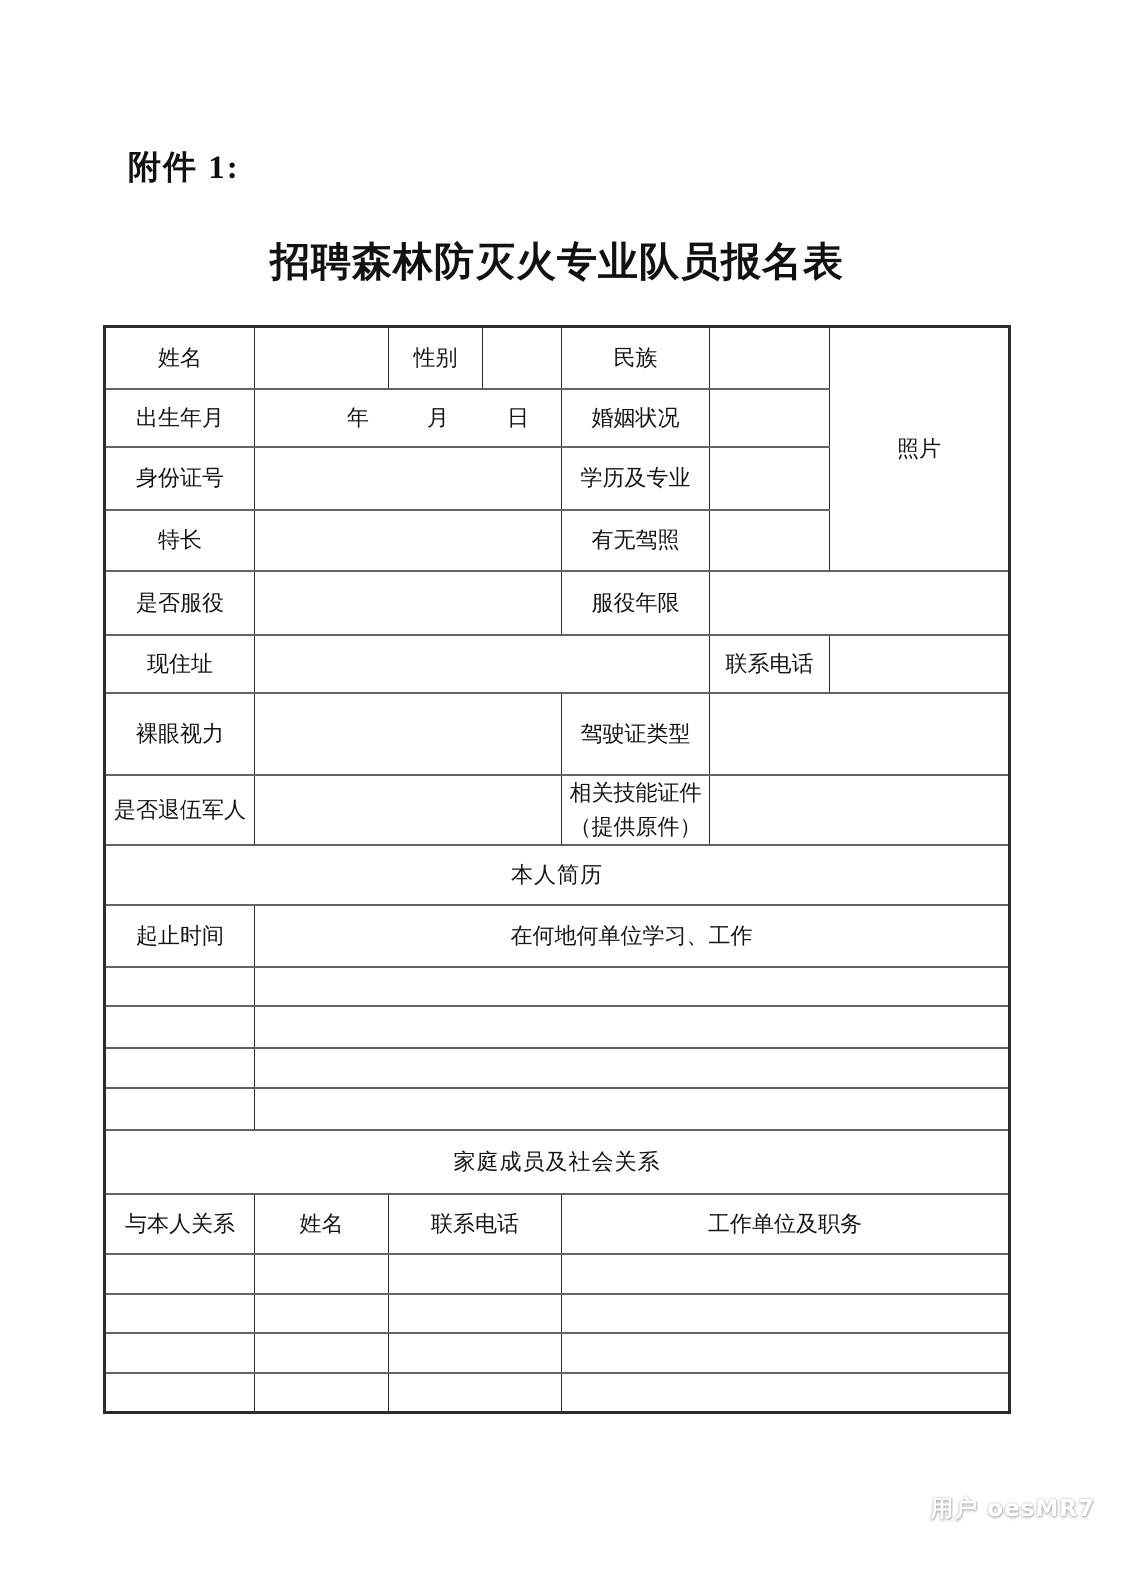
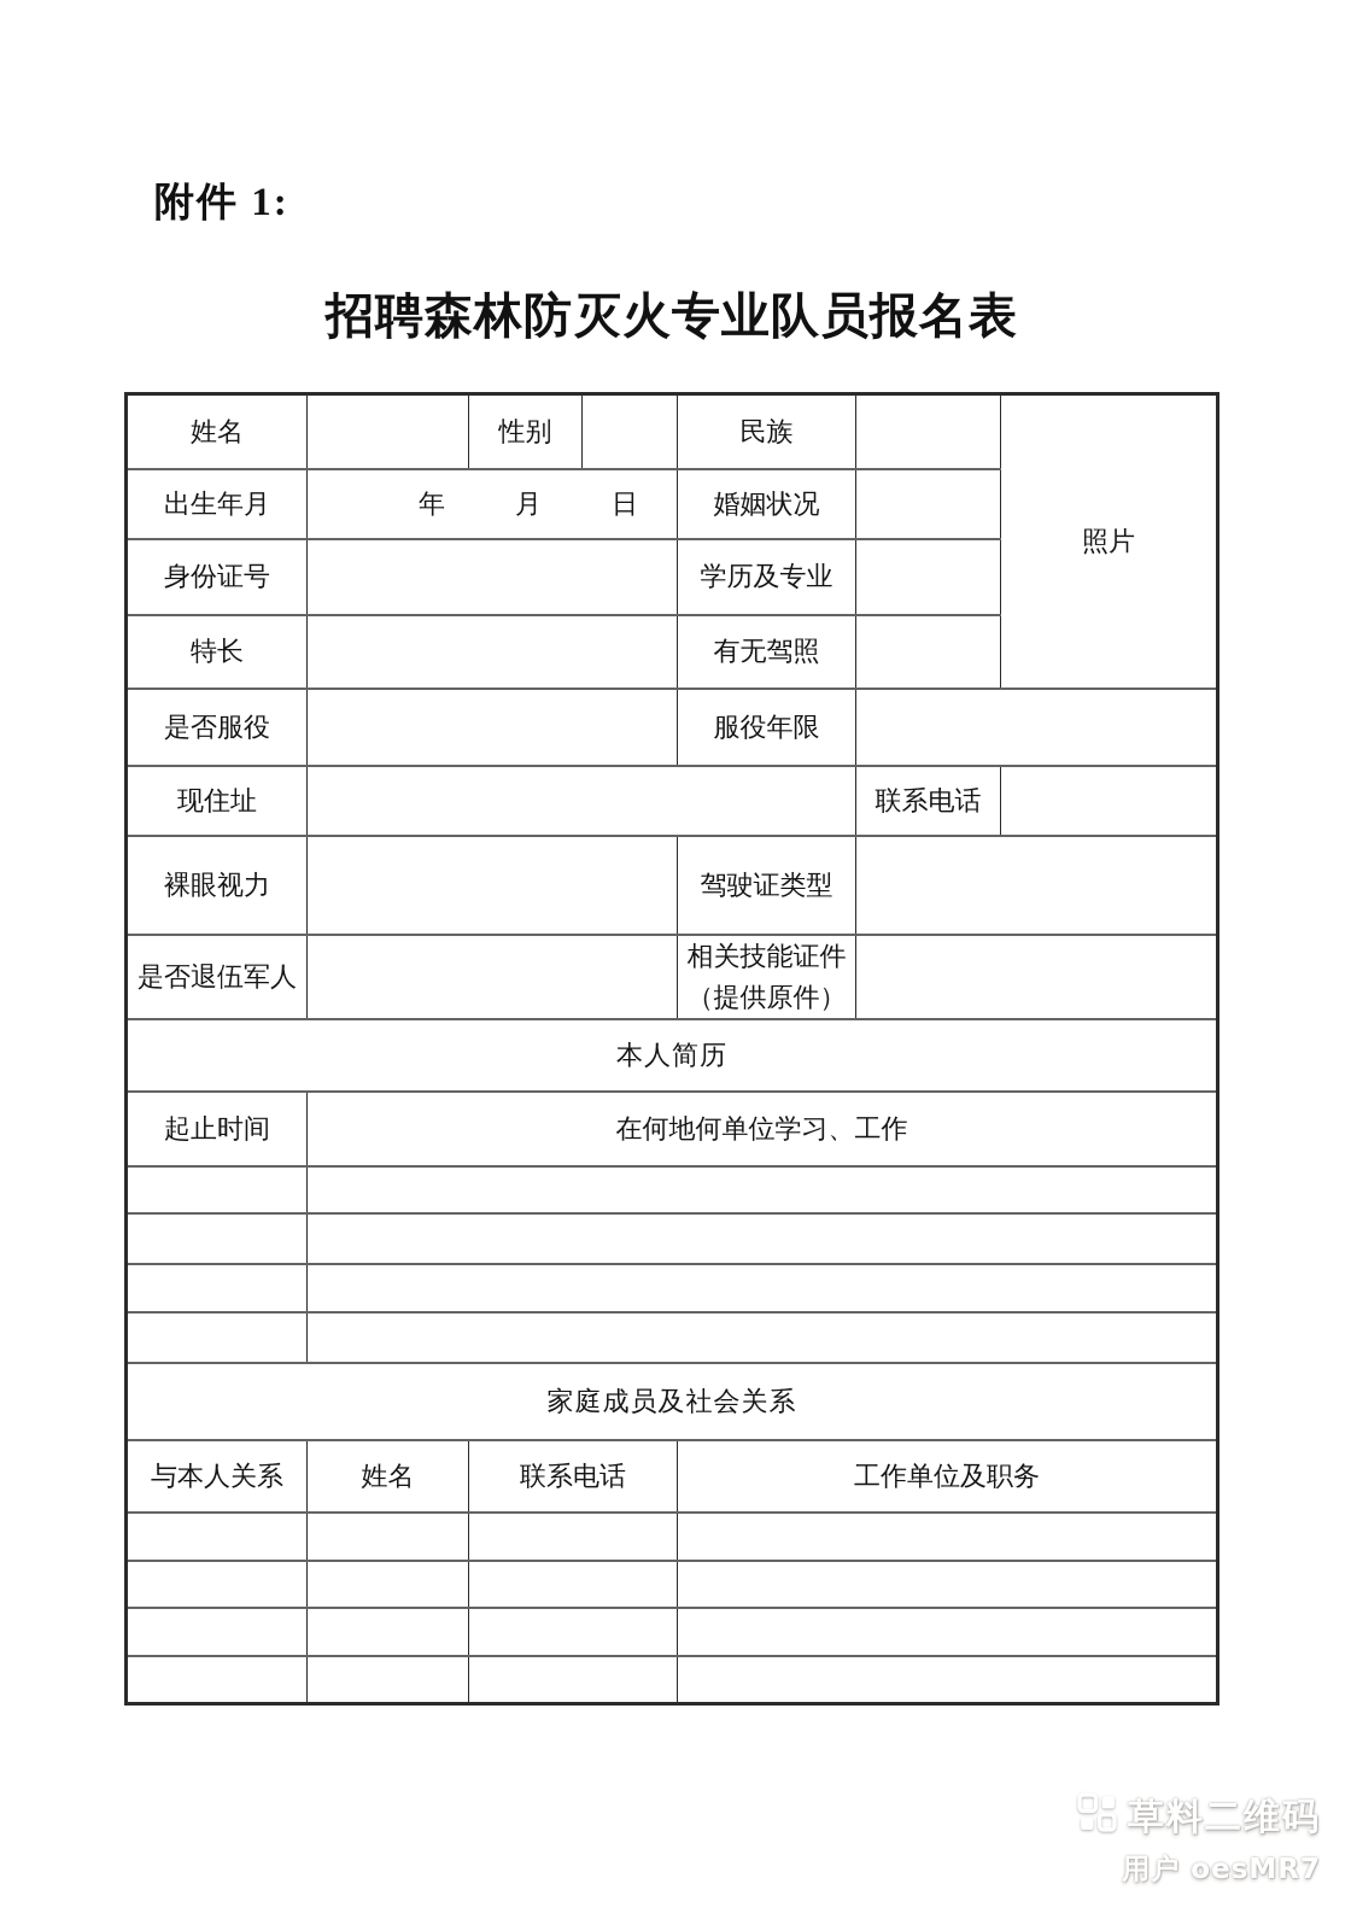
  附件 1:
  招聘森林防灭火专业队员报名表
  姓名		性别		民族		照片
  出生年月	年 月 日	婚姻状况
  身份证号		学历及专业
  特长		有无驾照
  是否服役		服役年限
  现住址		联系电话
  裸眼视力		驾驶证类型
  是否退伍军人		相关技能证件 （提供原件）
  本人简历
  起止时间	在何地何单位学习、工作
  家庭成员及社会关系
  与本人关系	姓名	联系电话	工作单位及职务
+ 草料二维码
  用户 oesMR7
